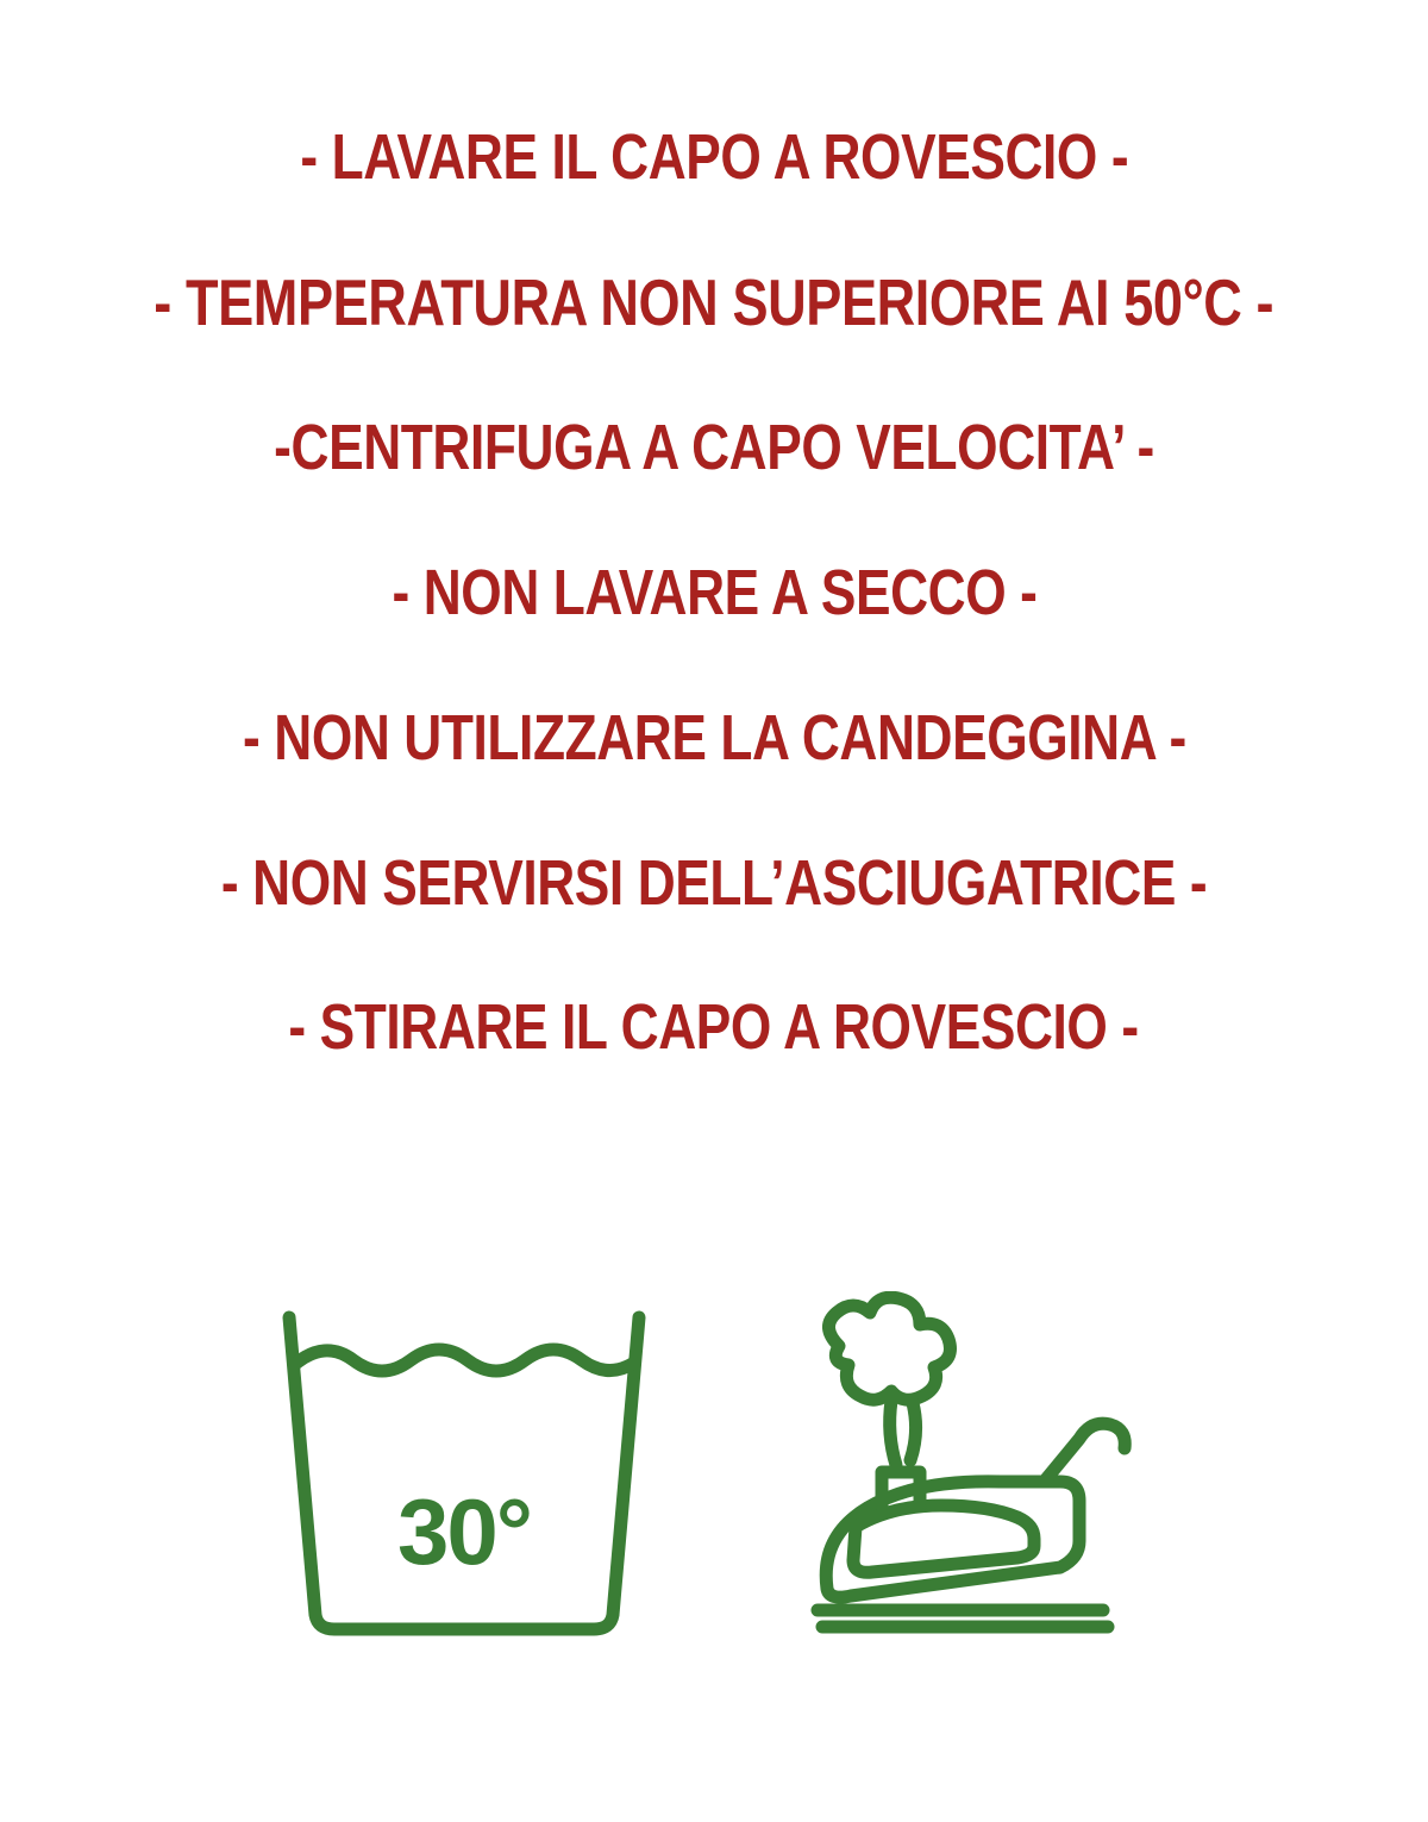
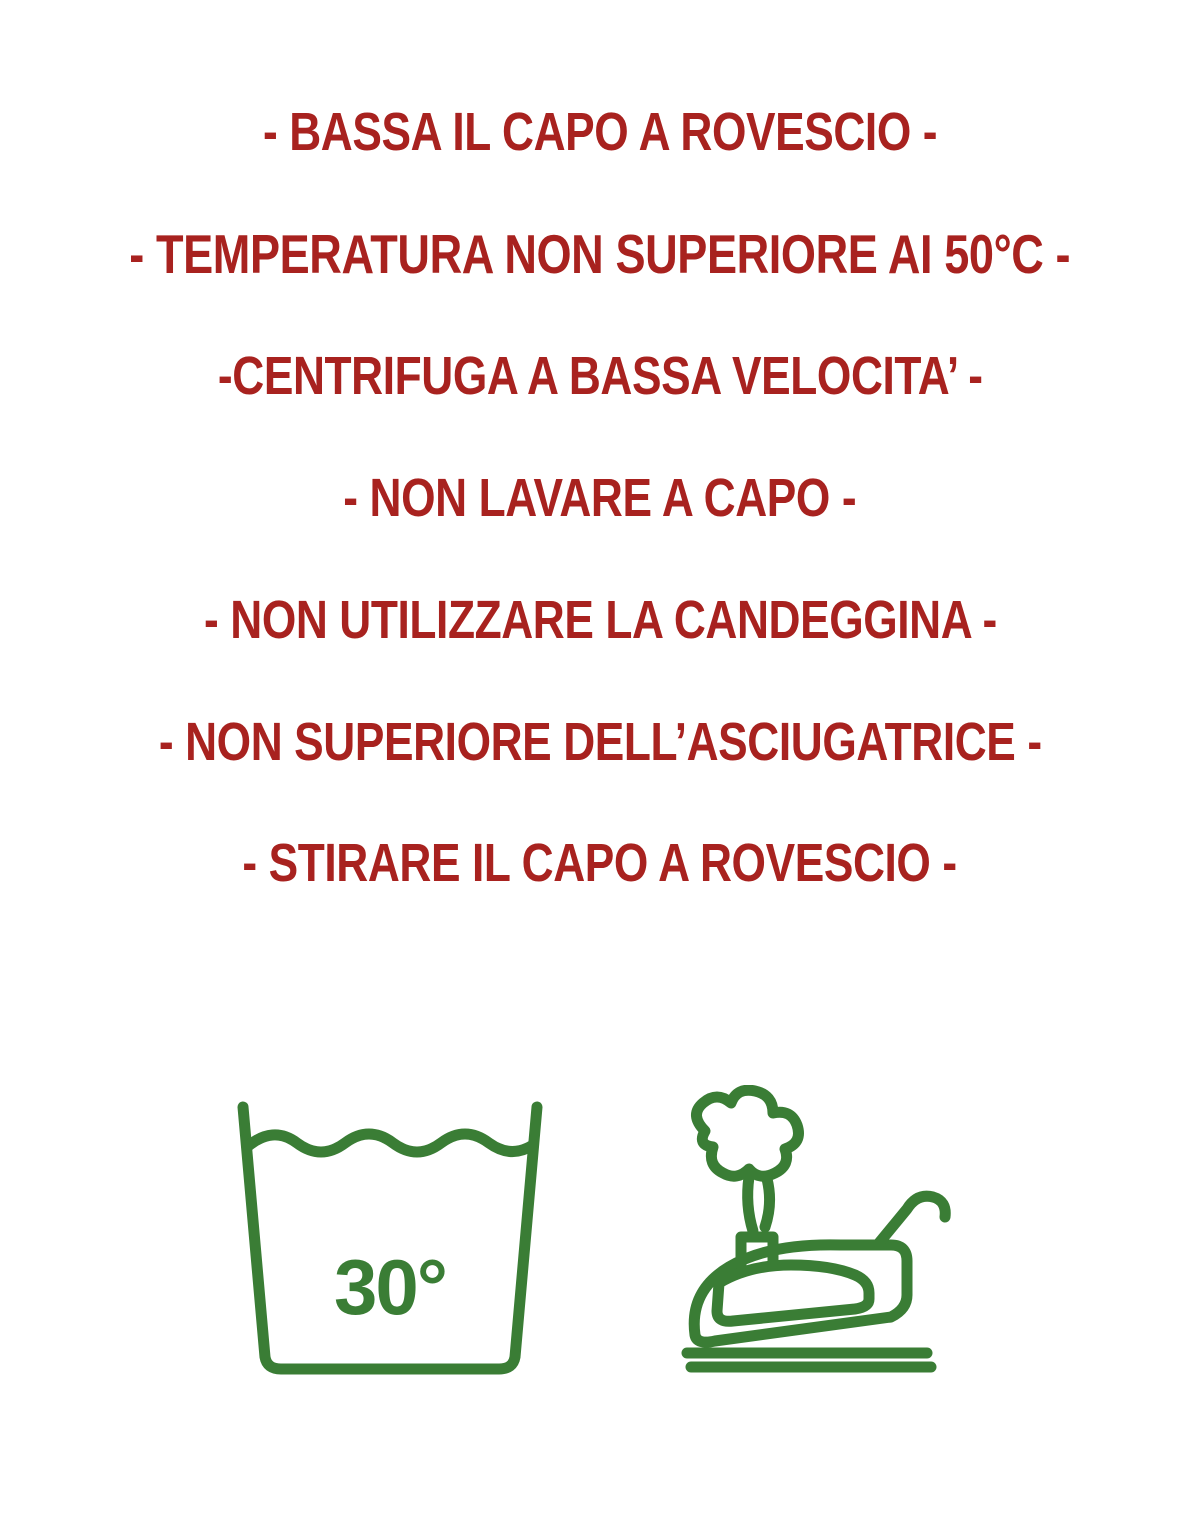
- - LAVARE IL CAPO A ROVESCIO -
+ - BASSA IL CAPO A ROVESCIO -
  - TEMPERATURA NON SUPERIORE AI 50°C -
- -CENTRIFUGA A CAPO VELOCITA’ -
+ -CENTRIFUGA A BASSA VELOCITA’ -
- - NON LAVARE A SECCO -
+ - NON LAVARE A CAPO -
  - NON UTILIZZARE LA CANDEGGINA -
- - NON SERVIRSI DELL’ASCIUGATRICE -
+ - NON SUPERIORE DELL’ASCIUGATRICE -
  - STIRARE IL CAPO A ROVESCIO -
  30°
